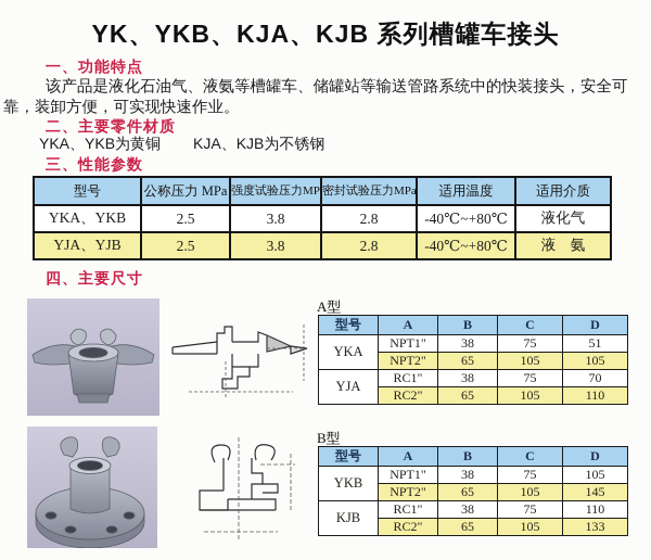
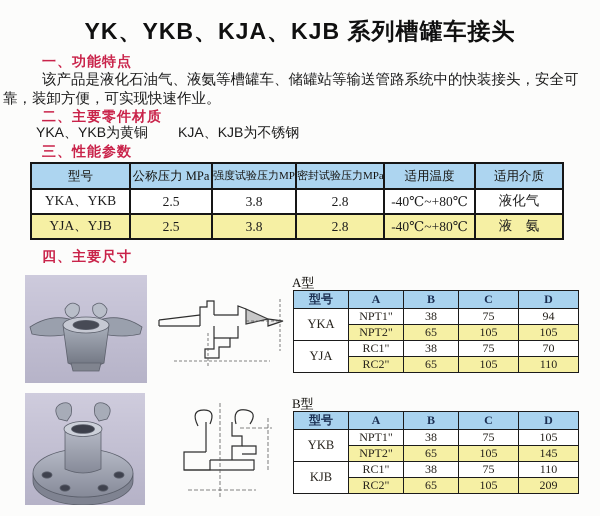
  YK、YKB、KJA、KJB 系列槽罐车接头
  一、功能特点
  该产品是液化石油气、液氨等槽罐车、储罐站等输送管路系统中的快装接头，安全可靠，装卸方便，可实现快速作业。
  二、主要零件材质
  YKA、YKB为黄铜 KJA、KJB为不锈钢
  三、性能参数
  型号	公称压力 MPa	强度试验压力MP	密封试验压力MPa	适用温度	适用介质
  YKA、YKB	2.5	3.8	2.8	-40℃~+80℃	液化气
  YJA、YJB	2.5	3.8	2.8	-40℃~+80℃	液 氨
  四、主要尺寸
  A型
  型号	A	B	C	D
- YKA	NPT1"	38	75	51
+ YKA	NPT1"	38	75	94
  NPT2"	65	105	105
  YJA	RC1"	38	75	70
  RC2"	65	105	110
  B型
  型号	A	B	C	D
  YKB	NPT1"	38	75	105
  NPT2"	65	105	145
  KJB	RC1"	38	75	110
- RC2"	65	105	133
+ RC2"	65	105	209
